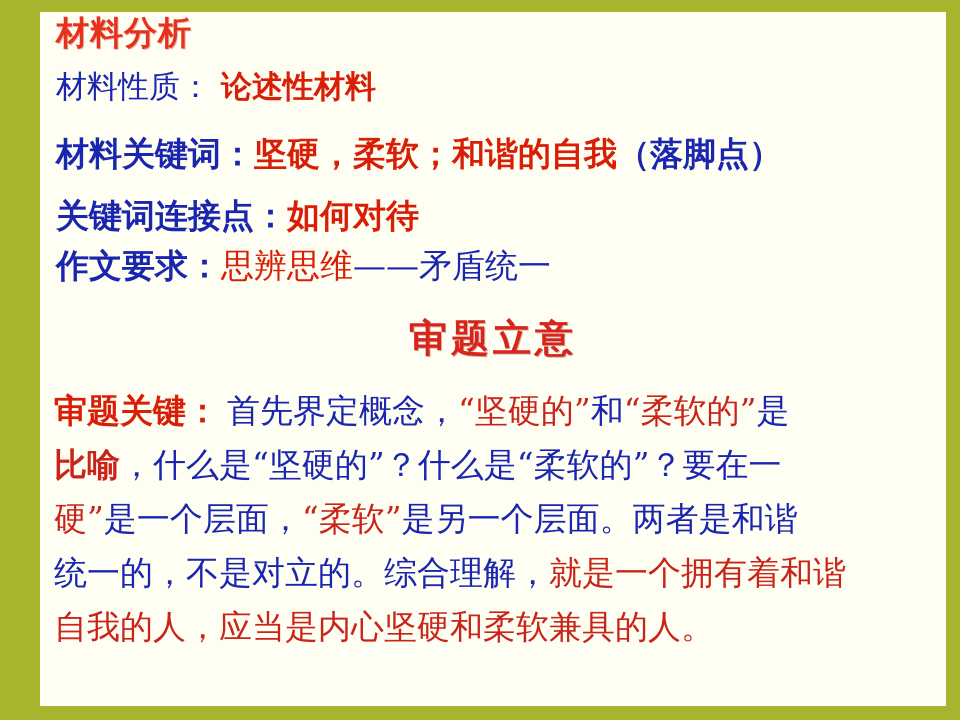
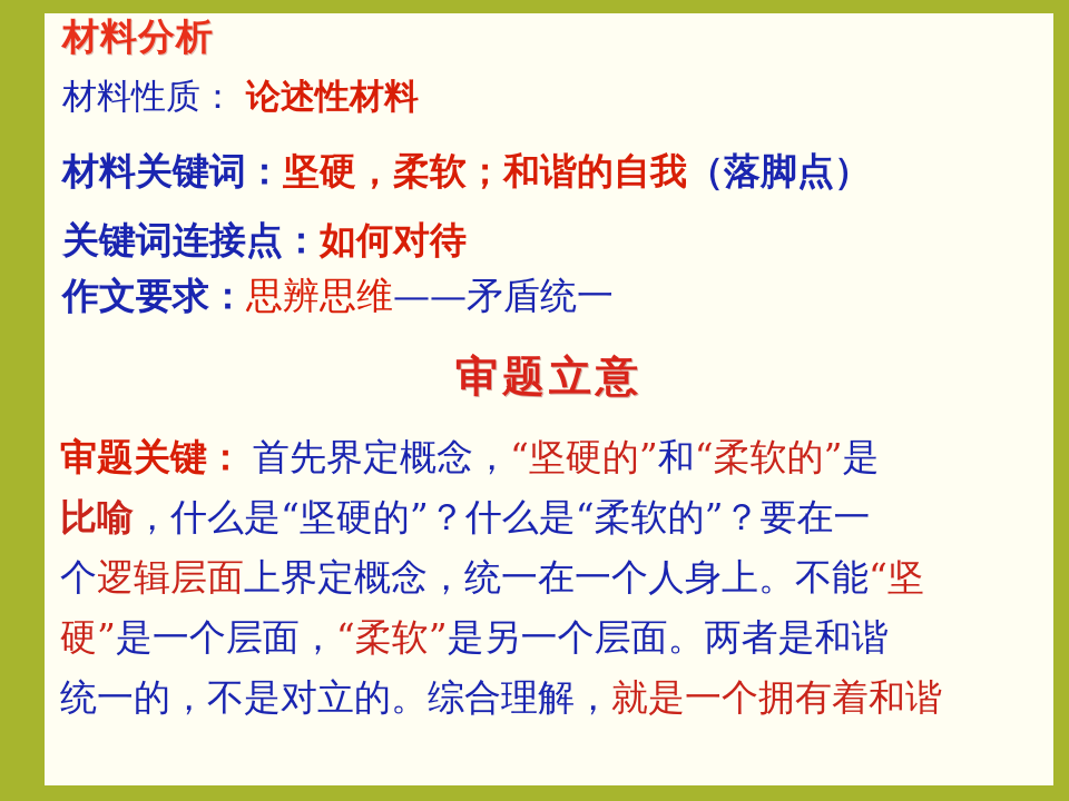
  材料分析
  材料性质： 论述性材料
  材料关键词：坚硬，柔软；和谐的自我（落脚点）
  关键词连接点：如何对待
  作文要求：思辨思维——矛盾统一
  审题立意
  审题关键： 首先界定概念，“坚硬的”和“柔软的”是
  比喻，什么是“坚硬的”？什么是“柔软的”？要在一
+ 个逻辑层面上界定概念，统一在一个人身上。不能“坚
  硬”是一个层面，“柔软”是另一个层面。两者是和谐
  统一的，不是对立的。综合理解，就是一个拥有着和谐
- 自我的人，应当是内心坚硬和柔软兼具的人。
